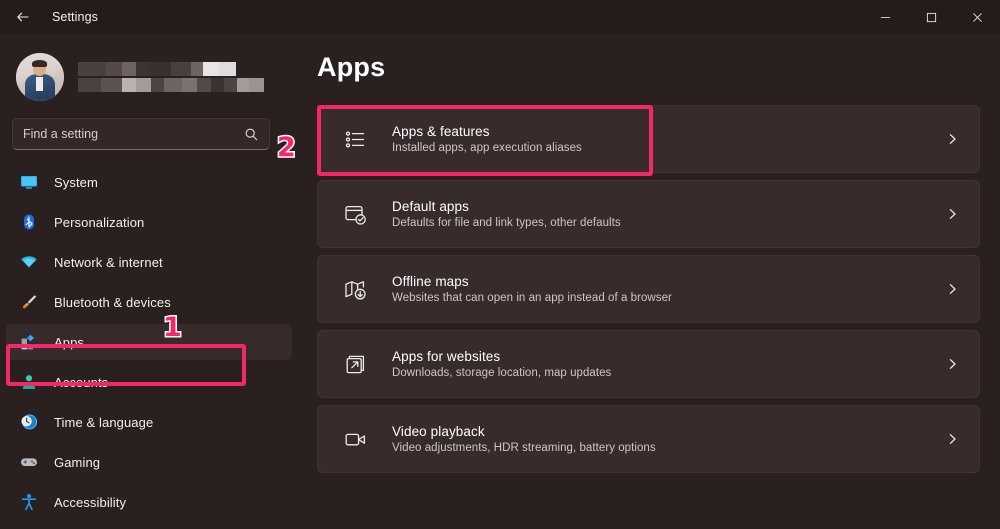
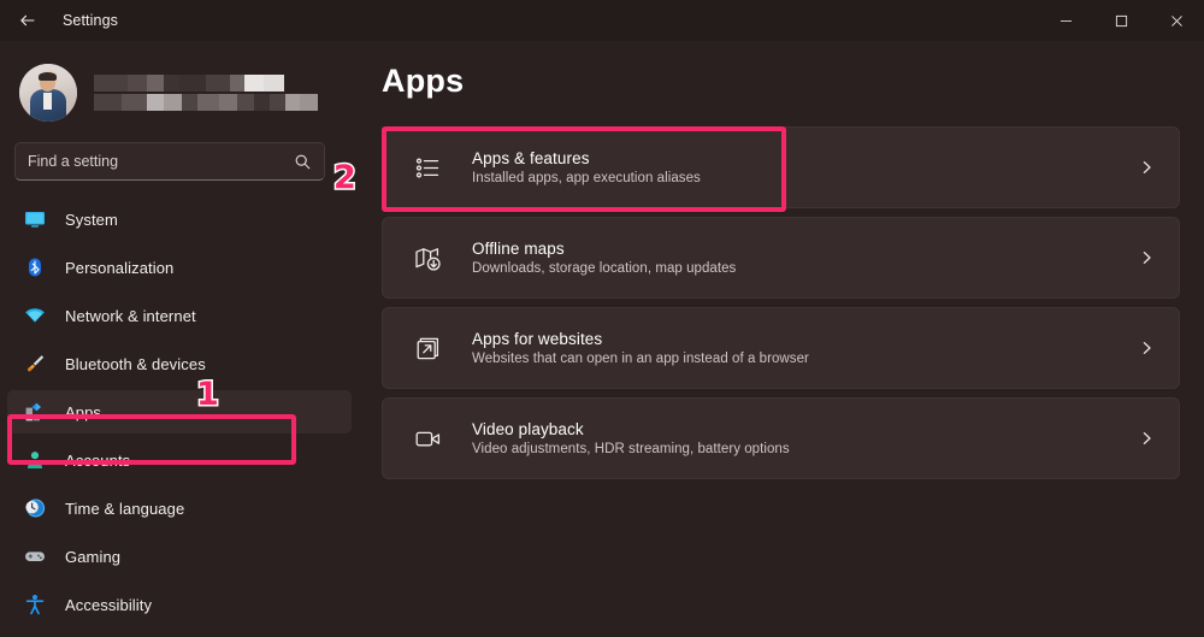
  Settings
  Find a setting
  System
  Personalization
  Network & internet
  Bluetooth & devices
  Apps
  Accounts
  Time & language
  Gaming
  Accessibility
  Apps
  Apps & features
  Installed apps, app execution aliases
- Default apps
- Defaults for file and link types, other defaults
  Offline maps
- Websites that can open in an app instead of a browser
+ Downloads, storage location, map updates
  Apps for websites
- Downloads, storage location, map updates
+ Websites that can open in an app instead of a browser
  Video playback
  Video adjustments, HDR streaming, battery options
  1
  2
